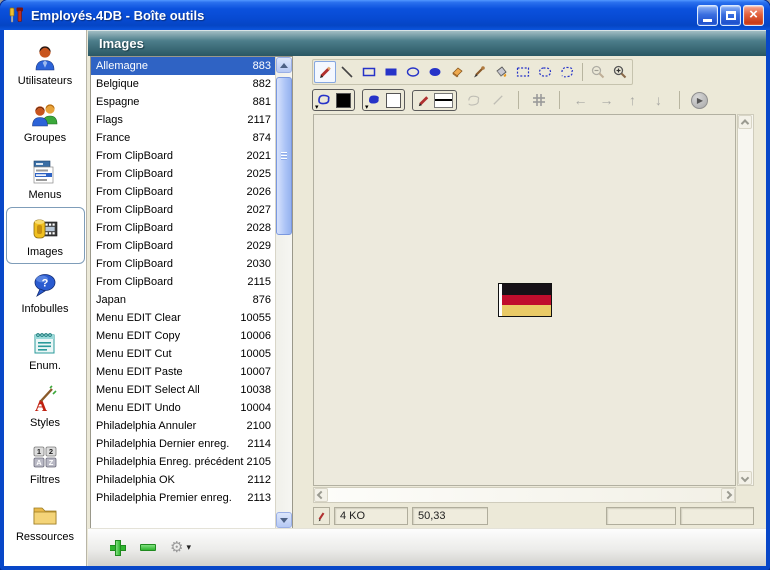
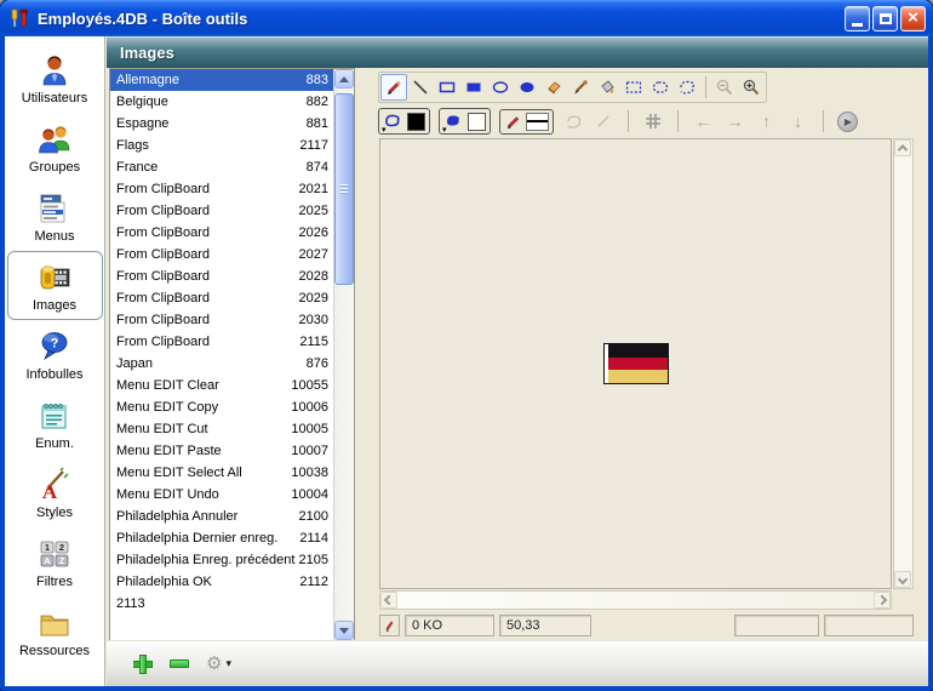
  Employés.4DB - Boîte outils
  ×
  Utilisateurs
  Groupes
  Menus
  Images
  ?
  Infobulles
  Enum.
  A
  Styles
  1
  2
  A
  Z
  Filtres
  Ressources
  Images
  Allemagne
  883
  Belgique
  882
  Espagne
  881
  Flags
  2117
  France
  874
  From ClipBoard
  2021
  From ClipBoard
  2025
  From ClipBoard
  2026
  From ClipBoard
  2027
  From ClipBoard
  2028
  From ClipBoard
  2029
  From ClipBoard
  2030
  From ClipBoard
  2115
  Japan
  876
  Menu EDIT Clear
  10055
  Menu EDIT Copy
  10006
  Menu EDIT Cut
  10005
  Menu EDIT Paste
  10007
  Menu EDIT Select All
  10038
  Menu EDIT Undo
  10004
  Philadelphia Annuler
  2100
  Philadelphia Dernier enreg.
  2114
  Philadelphia Enreg. précédent
  2105
  Philadelphia OK
  2112
- Philadelphia Premier enreg.
  2113
  ←
  →
  ↑
  ↓
  ▶
- 4 KO
+ 0 KO
  50,33
  ⚙
  ▾
